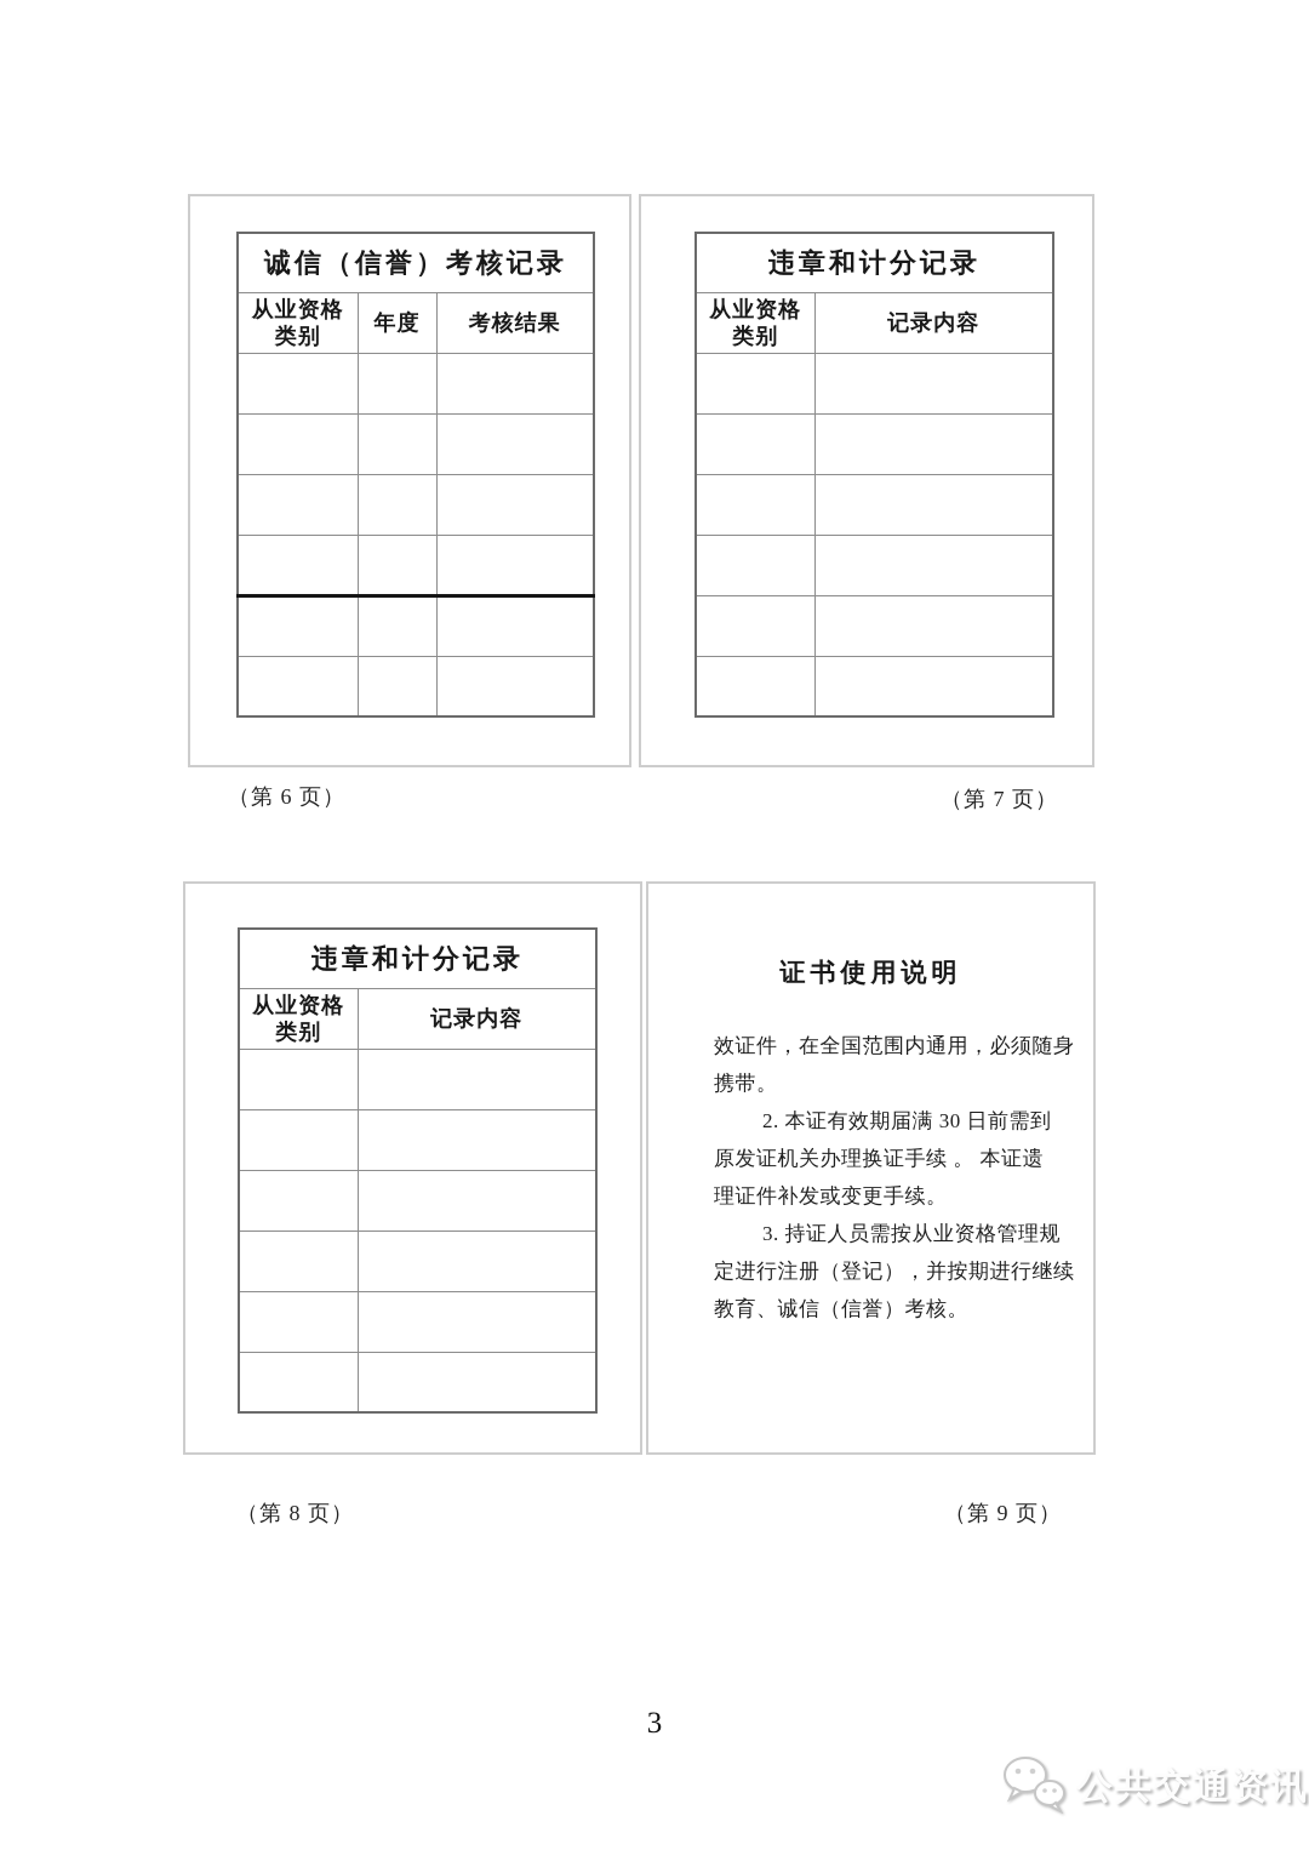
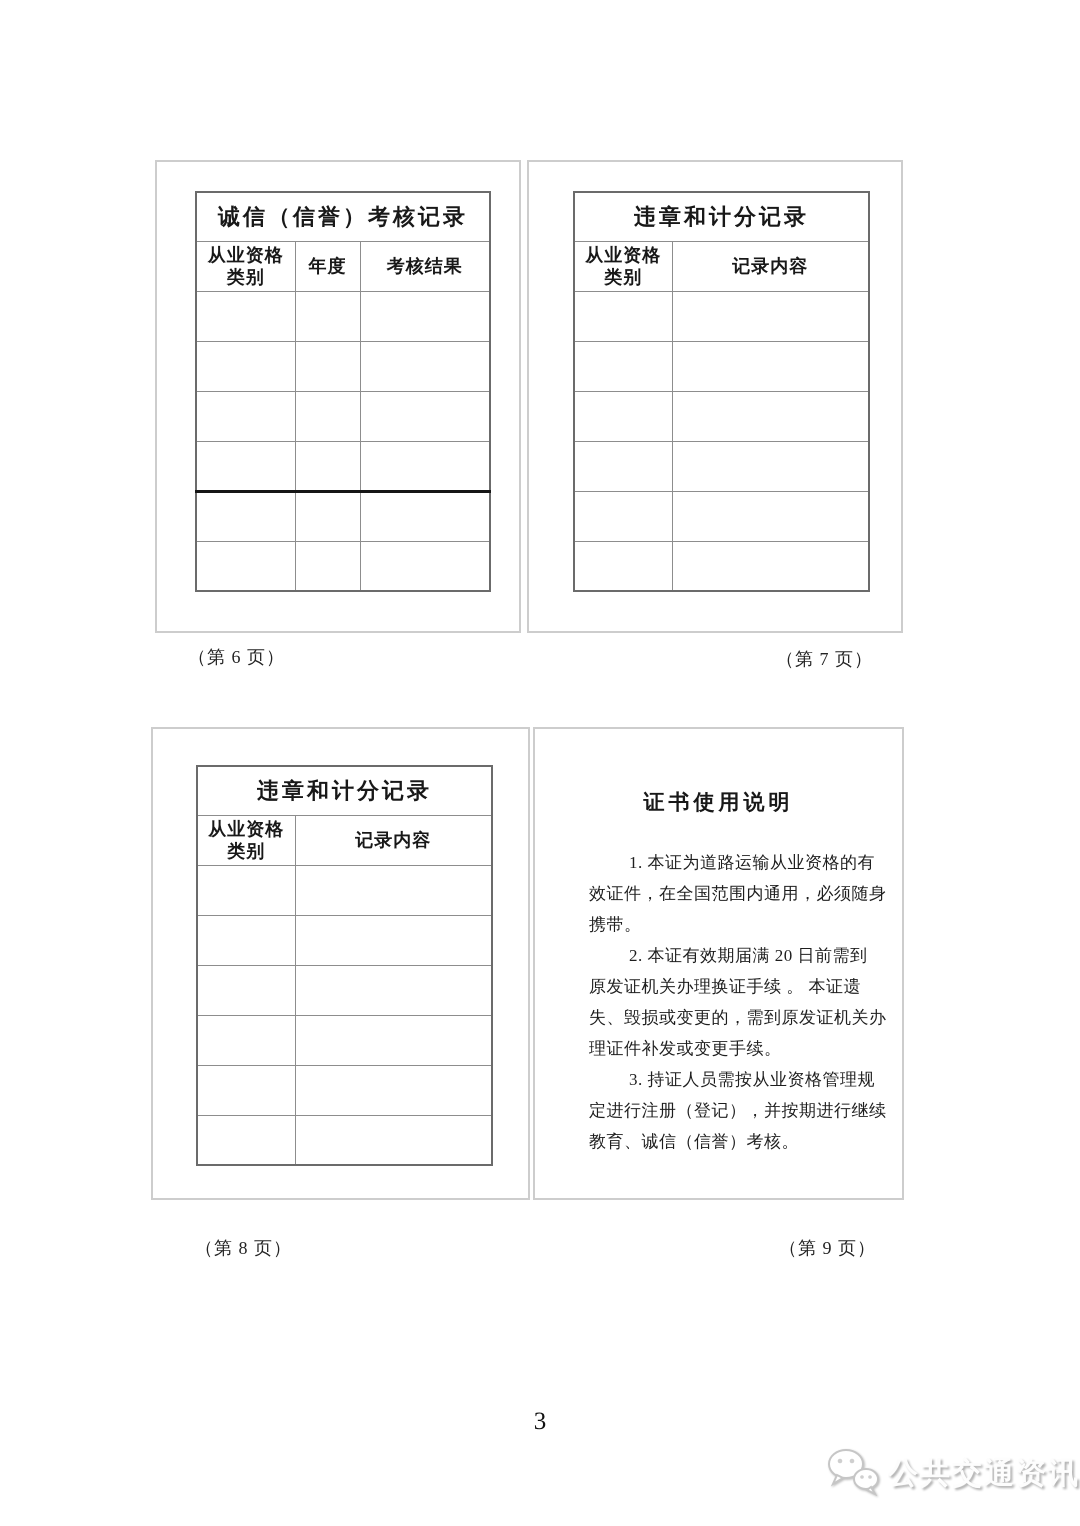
  诚信（信誉）考核记录
  从业资格 类别	年度	考核结果
  违章和计分记录
  从业资格 类别	记录内容
  （第 6 页）
  （第 7 页）
  违章和计分记录
  从业资格 类别	记录内容
  证书使用说明
+ 1. 本证为道路运输从业资格的有
  效证件，在全国范围内通用，必须随身
  携带。
- 2. 本证有效期届满 30 日前需到
+ 2. 本证有效期届满 20 日前需到
  原发证机关办理换证手续 。 本证遗
+ 失、毁损或变更的，需到原发证机关办
  理证件补发或变更手续。
  3. 持证人员需按从业资格管理规
  定进行注册（登记），并按期进行继续
  教育、诚信（信誉）考核。
  （第 8 页）
  （第 9 页）
  3
  公共交通资讯
